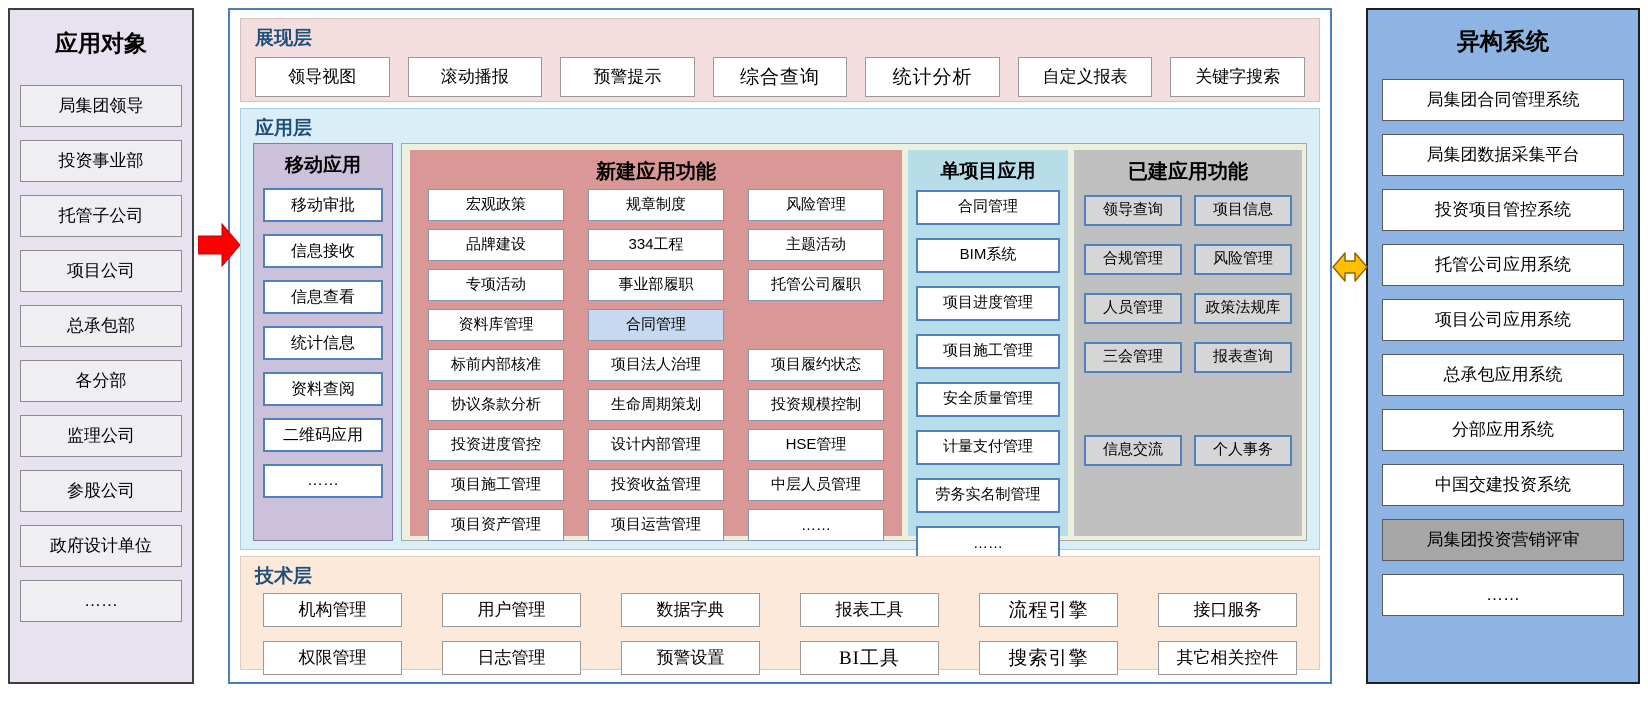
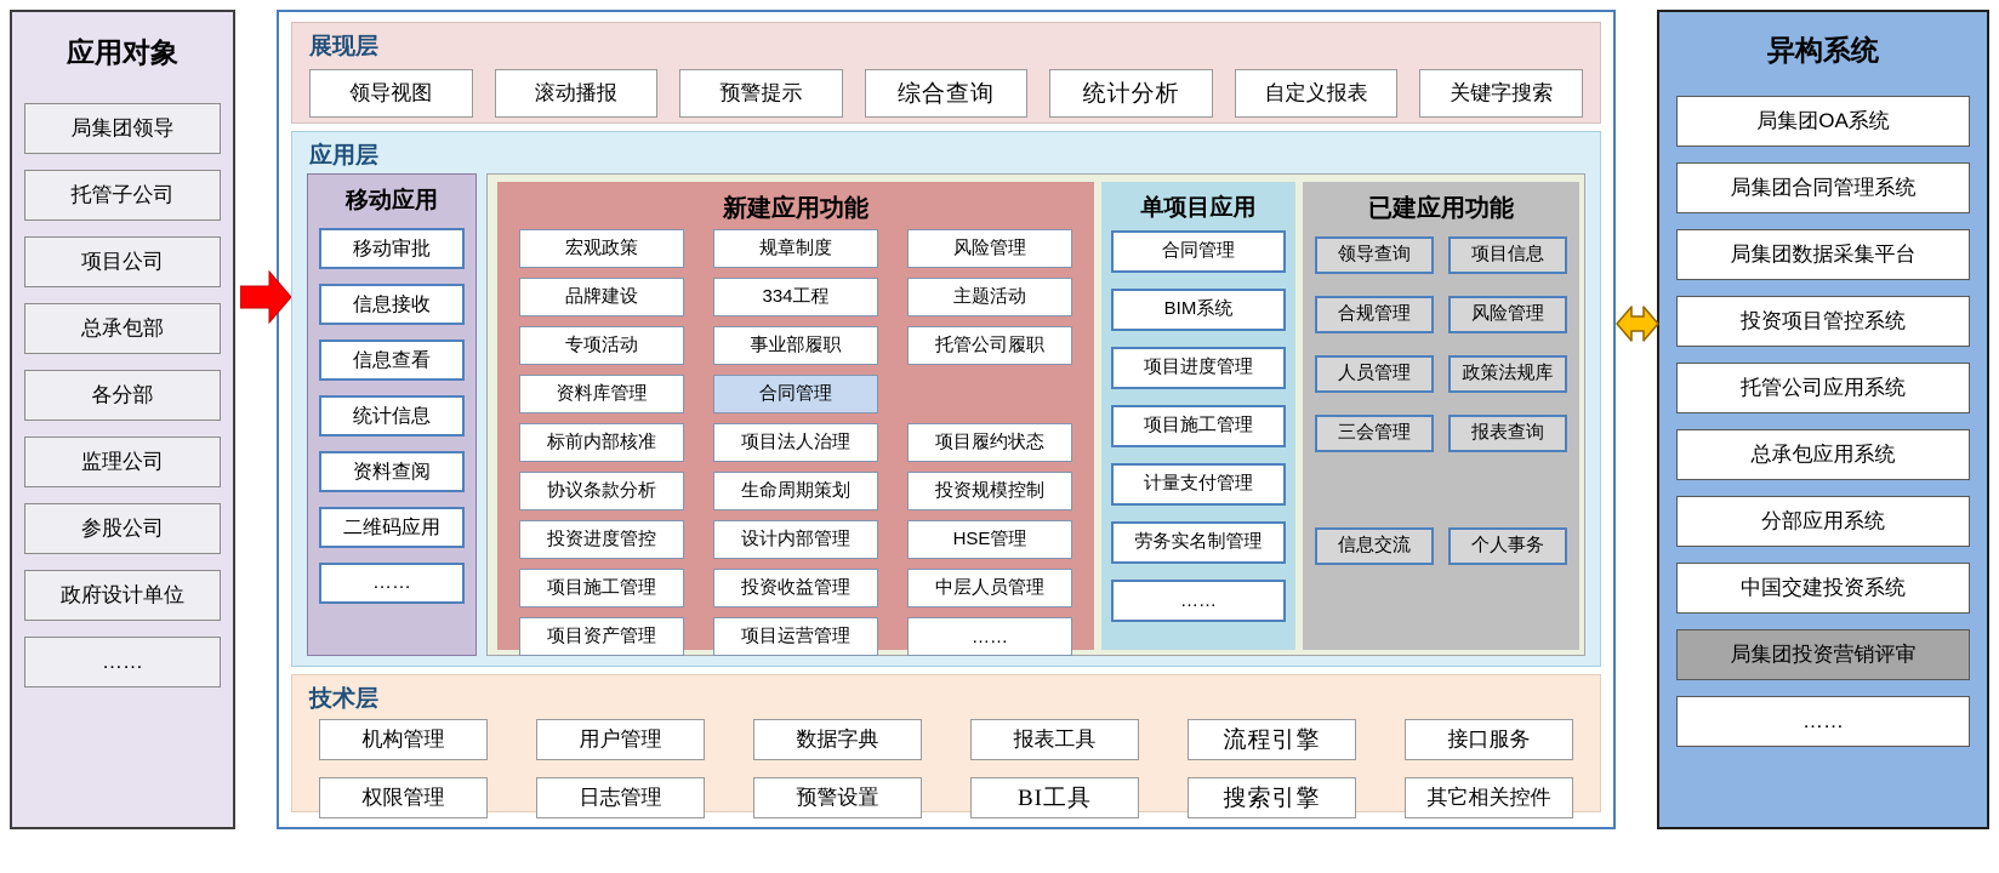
  应用对象
  局集团领导
- 投资事业部
  托管子公司
  项目公司
  总承包部
  各分部
  监理公司
  参股公司
  政府设计单位
  ……
  展现层
  领导视图
  滚动播报
  预警提示
  综合查询
  统计分析
  自定义报表
  关键字搜索
  应用层
  移动应用
  移动审批
  信息接收
  信息查看
  统计信息
  资料查阅
  二维码应用
  ……
  新建应用功能
  宏观政策
  品牌建设
  专项活动
  资料库管理
  标前内部核准
  协议条款分析
  投资进度管控
  项目施工管理
  项目资产管理
  规章制度
  334工程
  事业部履职
  合同管理
  项目法人治理
  生命周期策划
  设计内部管理
  投资收益管理
  项目运营管理
  风险管理
  主题活动
  托管公司履职
  项目履约状态
  投资规模控制
  HSE管理
  中层人员管理
  ……
  单项目应用
  合同管理
  BIM系统
  项目进度管理
  项目施工管理
- 安全质量管理
  计量支付管理
  劳务实名制管理
  ……
  已建应用功能
  领导查询
  合规管理
  人员管理
  三会管理
  信息交流
  项目信息
  风险管理
  政策法规库
  报表查询
  个人事务
  技术层
  机构管理
  用户管理
  数据字典
  报表工具
  流程引擎
  接口服务
  权限管理
  日志管理
  预警设置
  BI工具
  搜索引擎
  其它相关控件
  异构系统
+ 局集团OA系统
  局集团合同管理系统
  局集团数据采集平台
  投资项目管控系统
  托管公司应用系统
- 项目公司应用系统
  总承包应用系统
  分部应用系统
  中国交建投资系统
  局集团投资营销评审
  ……
